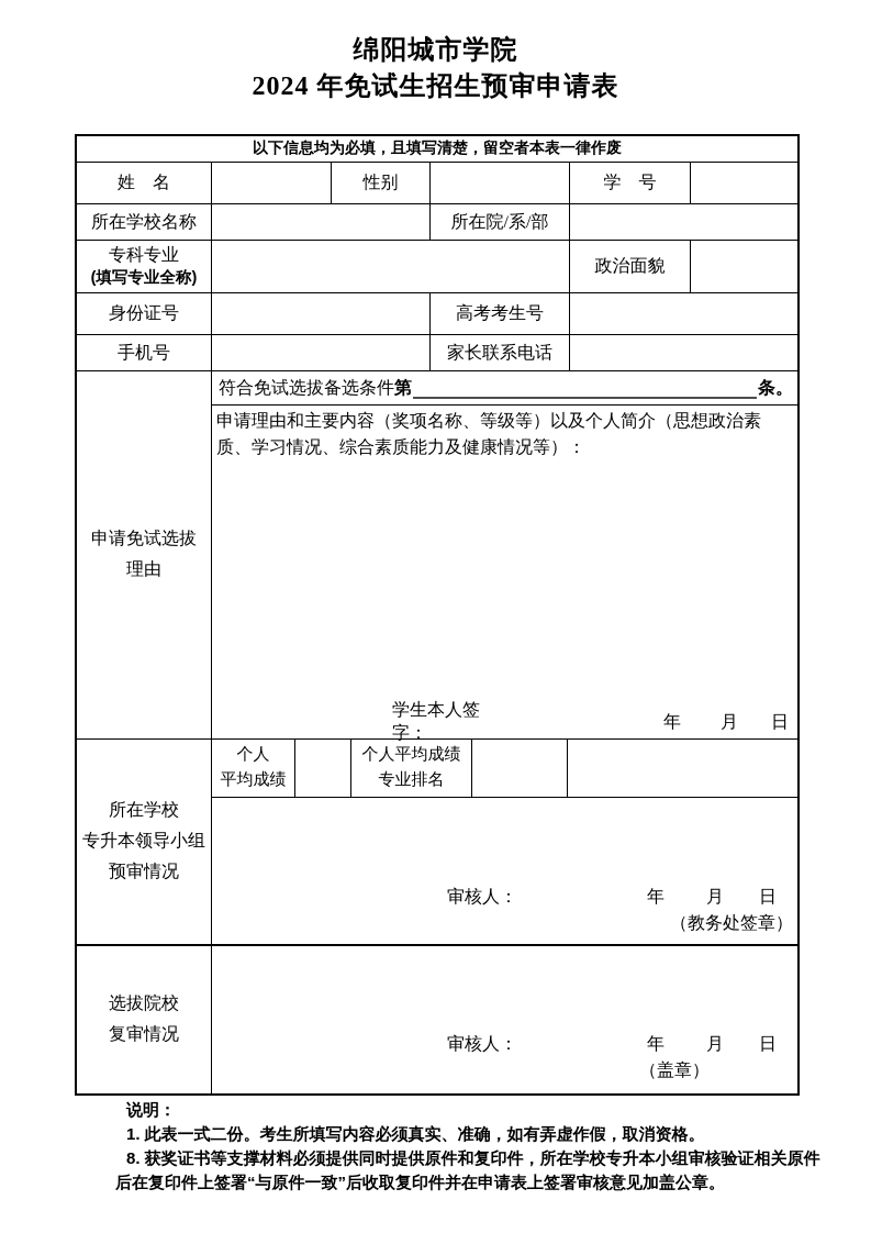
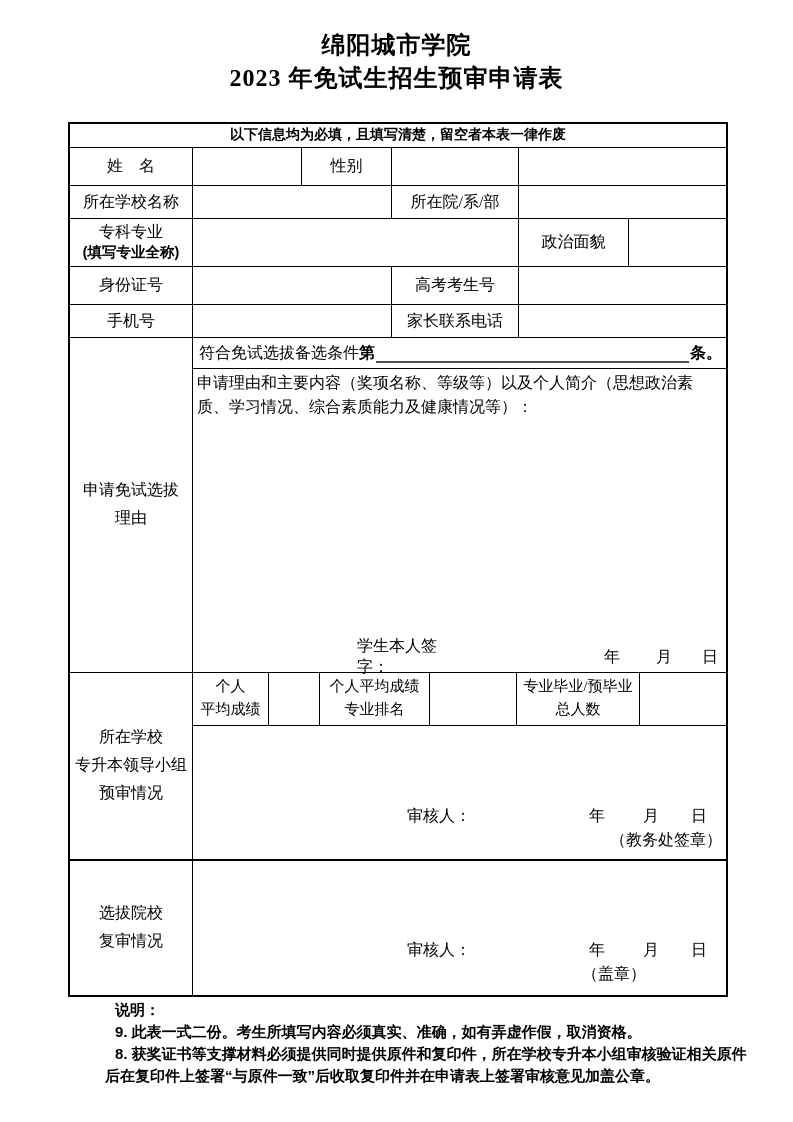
  绵阳城市学院
- 2024 年免试生招生预审申请表
+ 2023 年免试生招生预审申请表
  以下信息均为必填，且填写清楚，留空者本表一律作废
  姓 名
  性别
- 学 号
  所在学校名称
  所在院/系/部
  专科专业
  (填写专业全称)
  政治面貌
  身份证号
  高考考生号
  手机号
  家长联系电话
  申请免试选拔
  理由
  符合免试选拔备选条件
  第
  条。
  申请理由和主要内容（奖项名称、等级等）以及个人简介（思想政治素质、学习情况、综合素质能力及健康情况等）：
  学生本人签字：
  年
  月
  日
  所在学校
  专升本领导小组
  预审情况
  个人
  平均成绩
  个人平均成绩
  专业排名
+ 专业毕业/预毕业
+ 总人数
  审核人：
  年
  月
  日
  （教务处签章）
  选拔院校
  复审情况
  审核人：
  年
  月
  日
  （盖章）
  说明：
- 1. 此表一式二份。考生所填写内容必须真实、准确，如有弄虚作假，取消资格。
+ 9. 此表一式二份。考生所填写内容必须真实、准确，如有弄虚作假，取消资格。
  8. 获奖证书等支撑材料必须提供同时提供原件和复印件，所在学校专升本小组审核验证相关原件后在复印件上签署“与原件一致”后收取复印件并在申请表上签署审核意见加盖公章。
